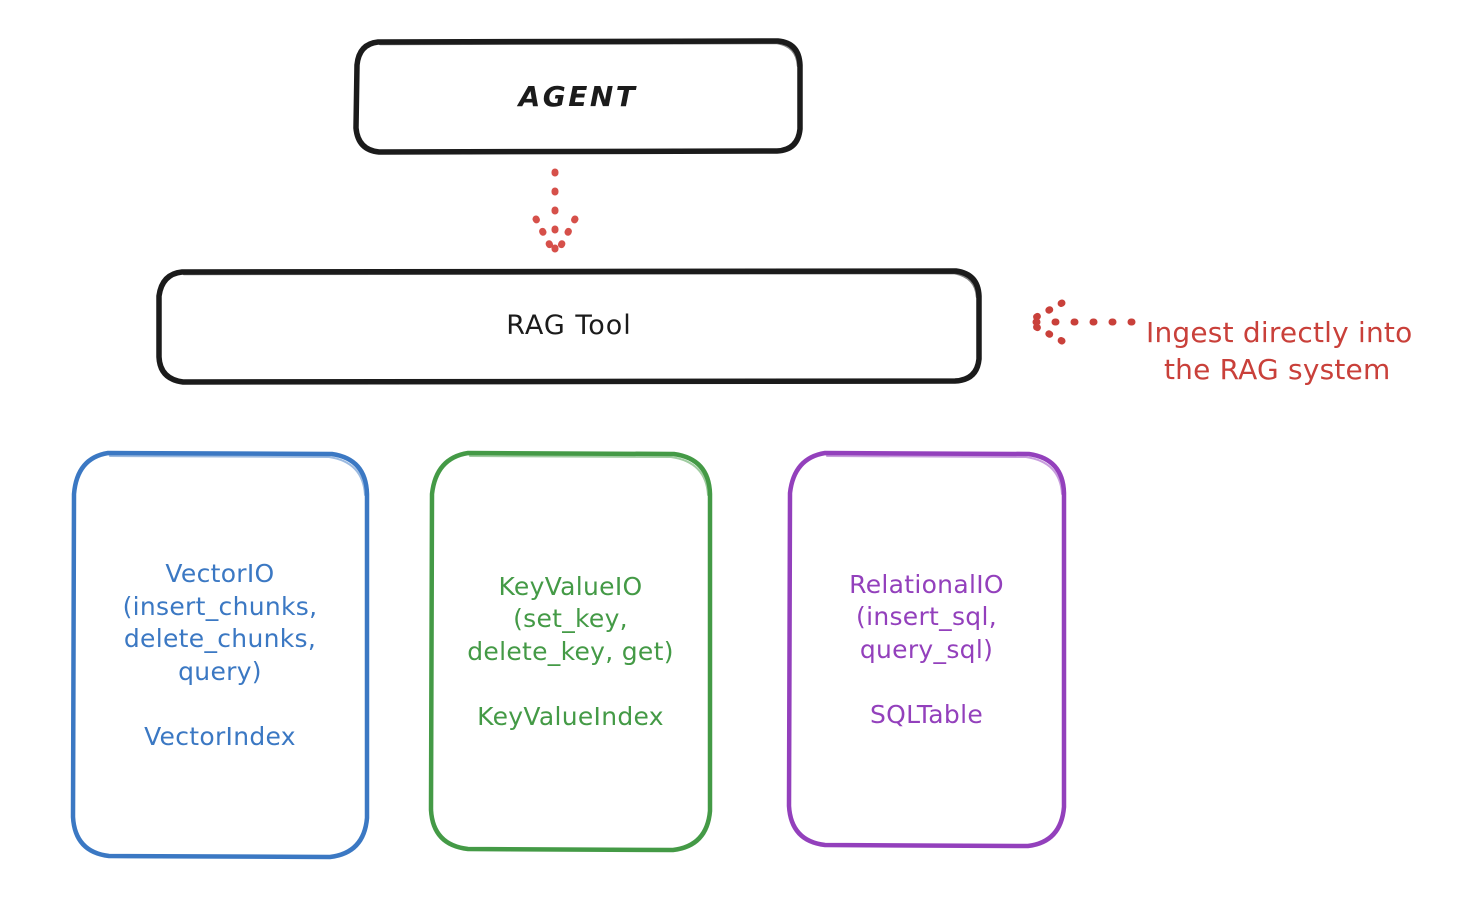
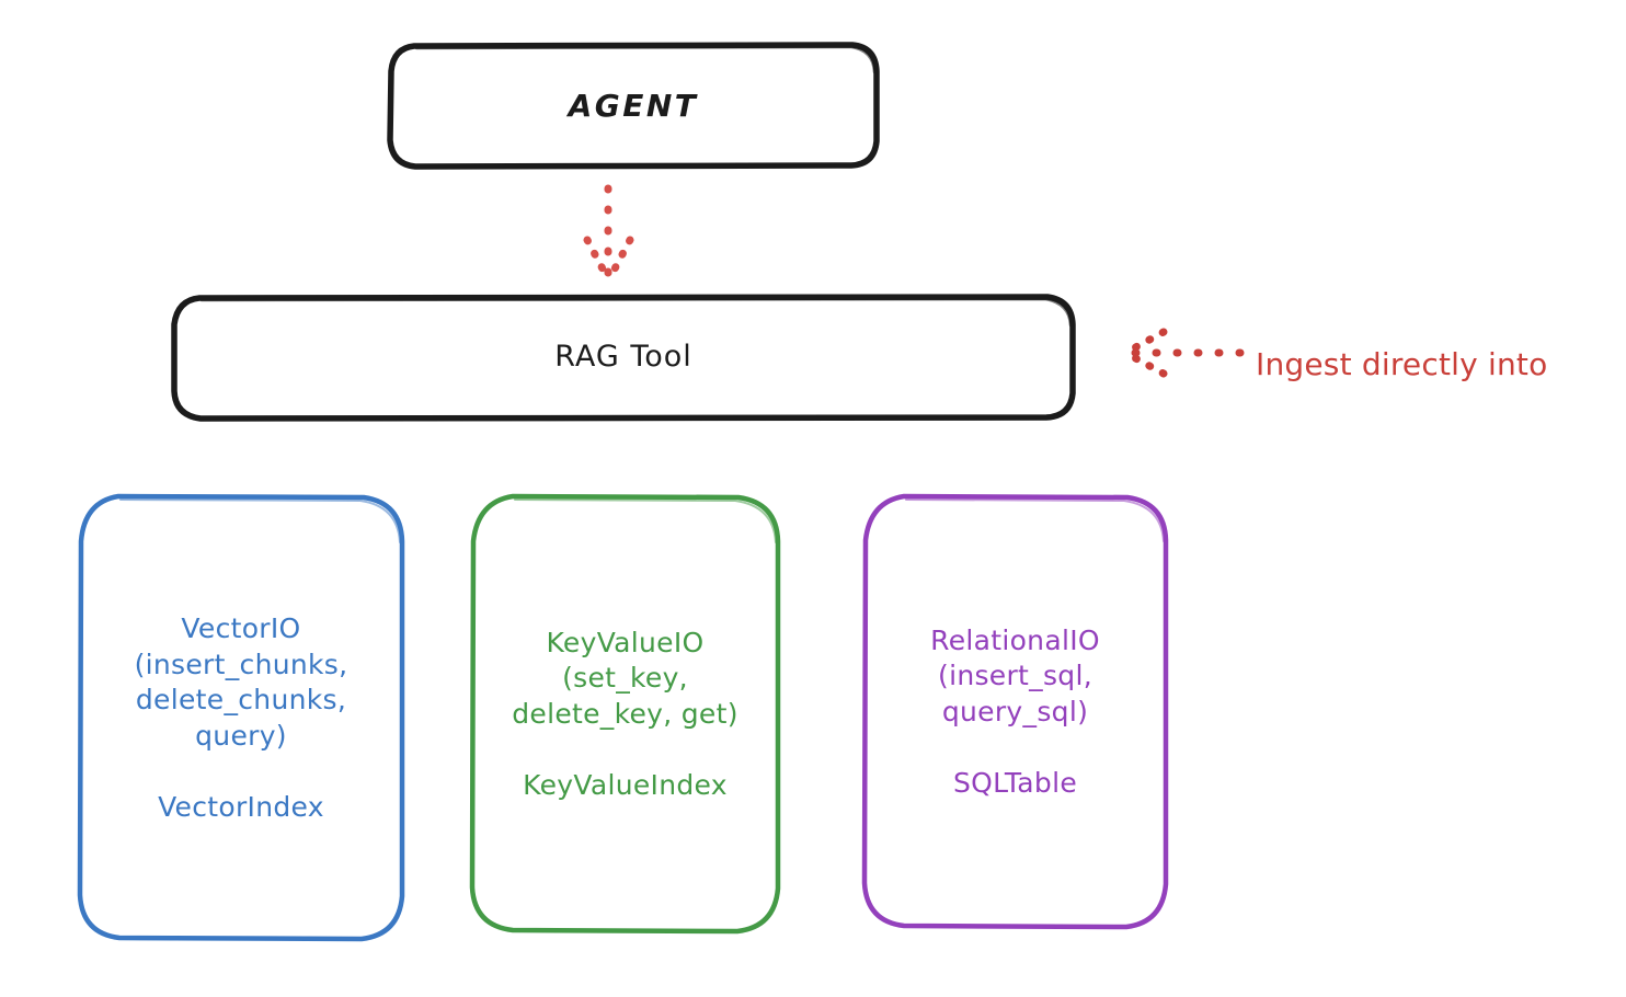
  AGENT
  RAG Tool
  VectorIO
  (insert_chunks,
  delete_chunks,
  query)
  VectorIndex
  KeyValueIO
  (set_key,
  delete_key, get)
  KeyValueIndex
  RelationalIO
  (insert_sql,
  query_sql)
  SQLTable
  Ingest directly into
- the RAG system
